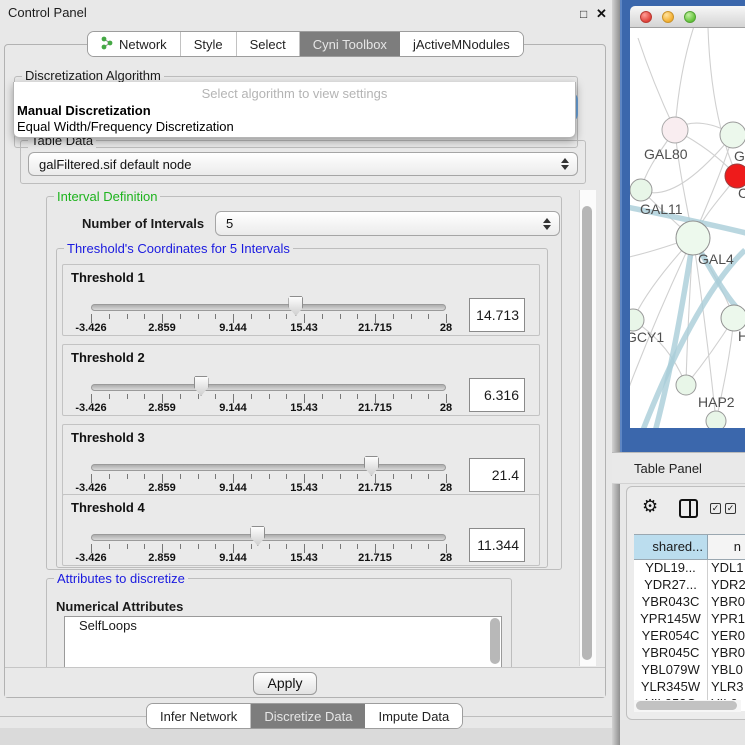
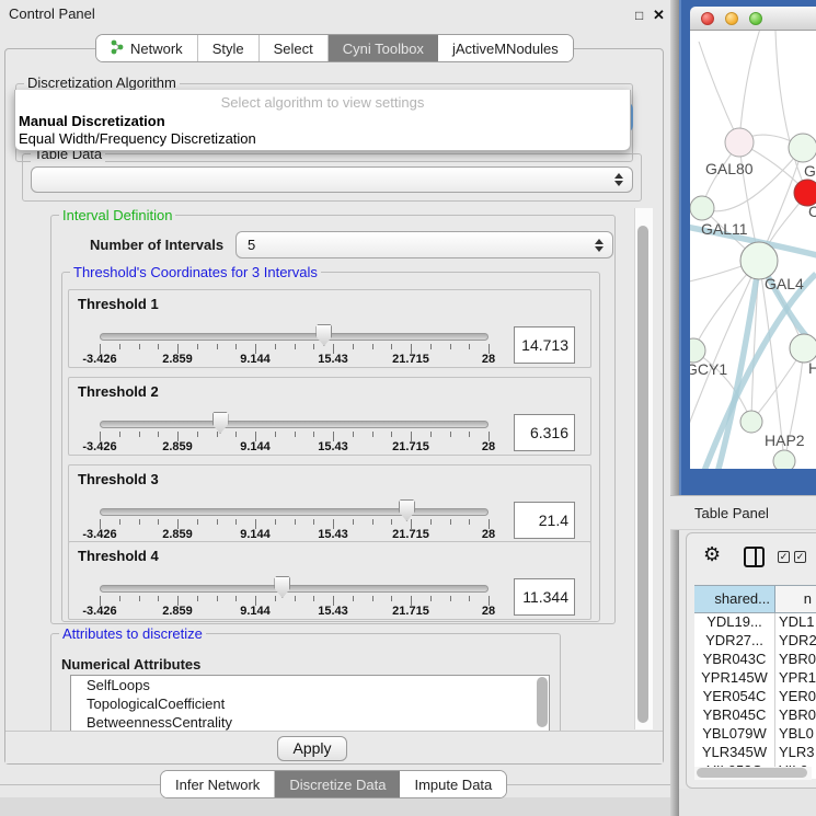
  Control Panel
  □
  ✕
  Network
  Style
  Select
  Cyni Toolbox
  jActiveMNodules
  Discretization Algorithm
  Select algorithm to view settings
  Manual Discretization
  Equal Width/Frequency Discretization
  Table Data
- galFiltered.sif default node
  Interval Definition
  Number of Intervals
  5
- Threshold's Coordinates for 5 Intervals
+ Threshold's Coordinates for 3 Intervals
  Threshold 1
  -3.426
  2.859
  9.144
  15.43
  21.715
  28
  14.713
  Threshold 2
  -3.426
  2.859
  9.144
  15.43
  21.715
  28
  6.316
  Threshold 3
  -3.426
  2.859
  9.144
  15.43
  21.715
  28
  21.4
  Threshold 4
  -3.426
  2.859
  9.144
  15.43
  21.715
  28
  11.344
  Attributes to discretize
  Numerical Attributes
  SelfLoops
+ TopologicalCoefficient
+ BetweennessCentrality
  Apply
  Infer Network
  Discretize Data
  Impute Data
  GAL80
  C
  GAL11
  GAL4
  GCY1
  H
  HAP2
  Table Panel
  ⚙
  ✓
  ✓
  shared...
  n
  YDL19...
  YDL1
  YDR27...
  YDR2
  YBR043C
  YBR0
  YPR145W
  YPR1
  YER054C
  YER0
  YBR045C
  YBR0
  YBL079W
  YBL0
  YLR345W
  YLR3
